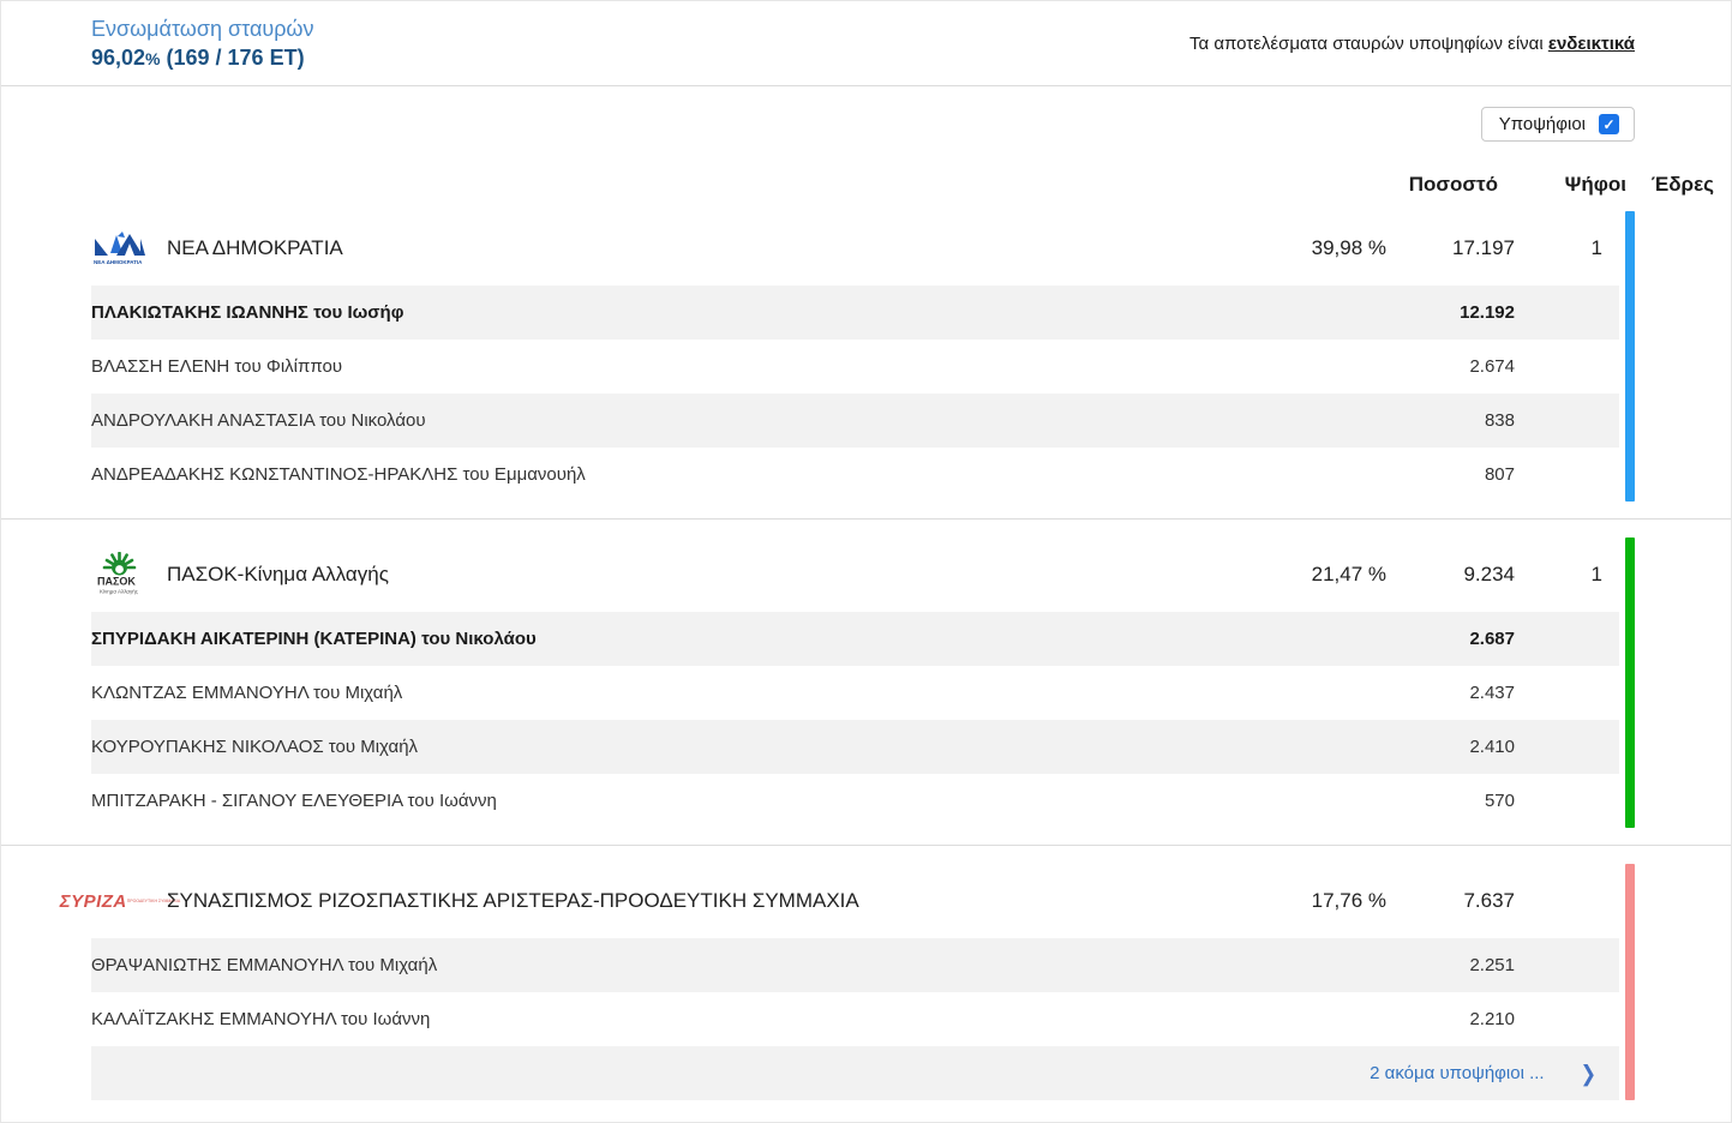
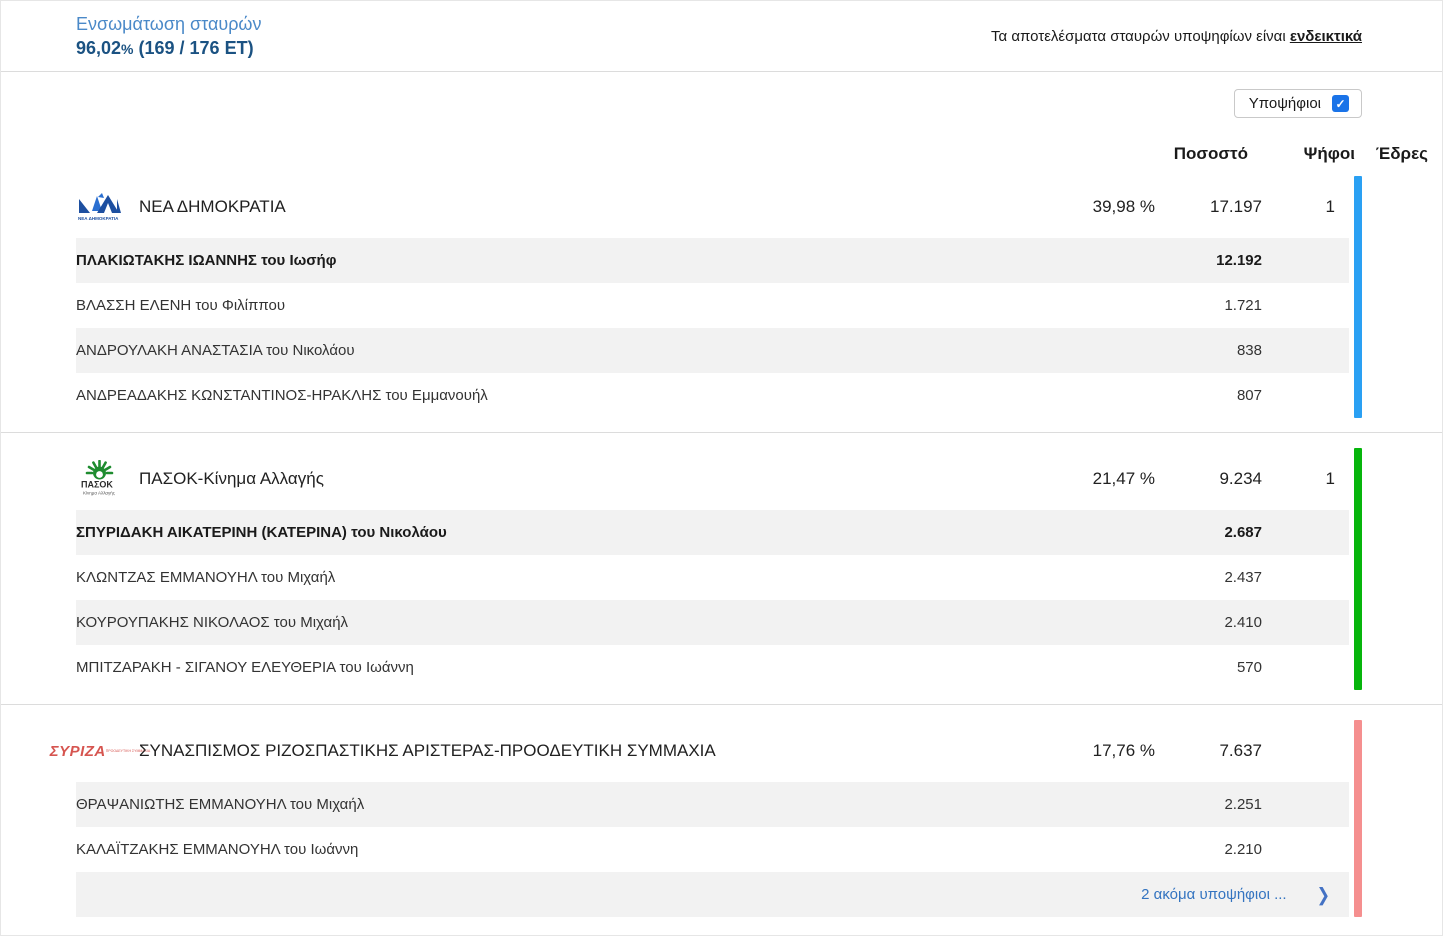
  Ενσωμάτωση σταυρών
  96,02% (169 / 176 ΕΤ)
  Τα αποτελέσματα σταυρών υποψηφίων είναι ενδεικτικά
  Υποψήφιοι
  ✓
  Ποσοστό
  Ψήφοι
  Έδρες
  ΝΕΑ ΔΗΜΟΚΡΑΤΙΑ
  39,98 %
  17.197
  1
  ΠΛΑΚΙΩΤΑΚΗΣ ΙΩΑΝΝΗΣ του Ιωσήφ
  12.192
  ΒΛΑΣΣΗ ΕΛΕΝΗ του Φιλίππου
- 2.674
+ 1.721
  ΑΝΔΡΟΥΛΑΚΗ ΑΝΑΣΤΑΣΙΑ του Νικολάου
  838
  ΑΝΔΡΕΑΔΑΚΗΣ ΚΩΝΣΤΑΝΤΙΝΟΣ-ΗΡΑΚΛΗΣ του Εμμανουήλ
  807
  ΠΑΣΟΚ
  ΠΑΣΟΚ-Κίνημα Αλλαγής
  21,47 %
  9.234
  1
  ΣΠΥΡΙΔΑΚΗ ΑΙΚΑΤΕΡΙΝΗ (ΚΑΤΕΡΙΝΑ) του Νικολάου
  2.687
  ΚΛΩΝΤΖΑΣ ΕΜΜΑΝΟΥΗΛ του Μιχαήλ
  2.437
  ΚΟΥΡΟΥΠΑΚΗΣ ΝΙΚΟΛΑΟΣ του Μιχαήλ
  2.410
  ΜΠΙΤΖΑΡΑΚΗ - ΣΙΓΑΝΟΥ ΕΛΕΥΘΕΡΙΑ του Ιωάννη
  570
  ΣΥΡΙΖΑ
  ΣΥΝΑΣΠΙΣΜΟΣ ΡΙΖΟΣΠΑΣΤΙΚΗΣ ΑΡΙΣΤΕΡΑΣ-ΠΡΟΟΔΕΥΤΙΚΗ ΣΥΜΜΑΧΙΑ
  17,76 %
  7.637
  ΘΡΑΨΑΝΙΩΤΗΣ ΕΜΜΑΝΟΥΗΛ του Μιχαήλ
  2.251
  ΚΑΛΑΪΤΖΑΚΗΣ ΕΜΜΑΝΟΥΗΛ του Ιωάννη
  2.210
  2 ακόμα υποψήφιοι ...
  ❯
